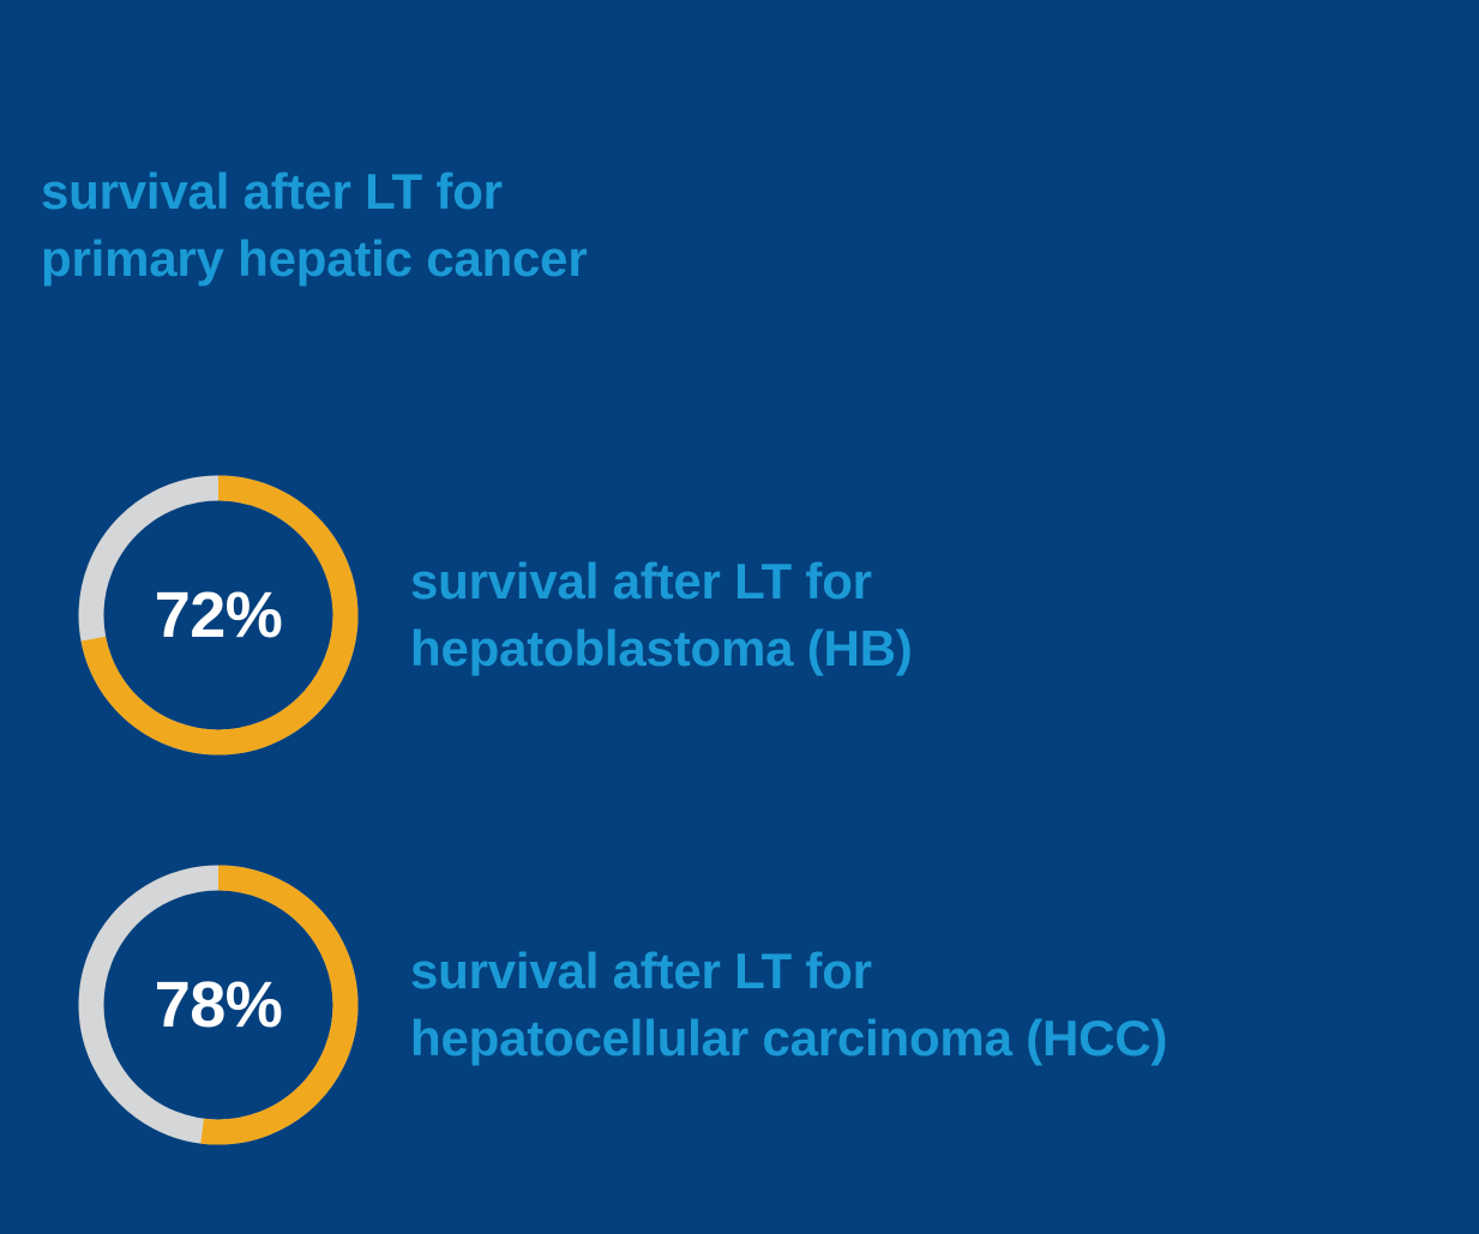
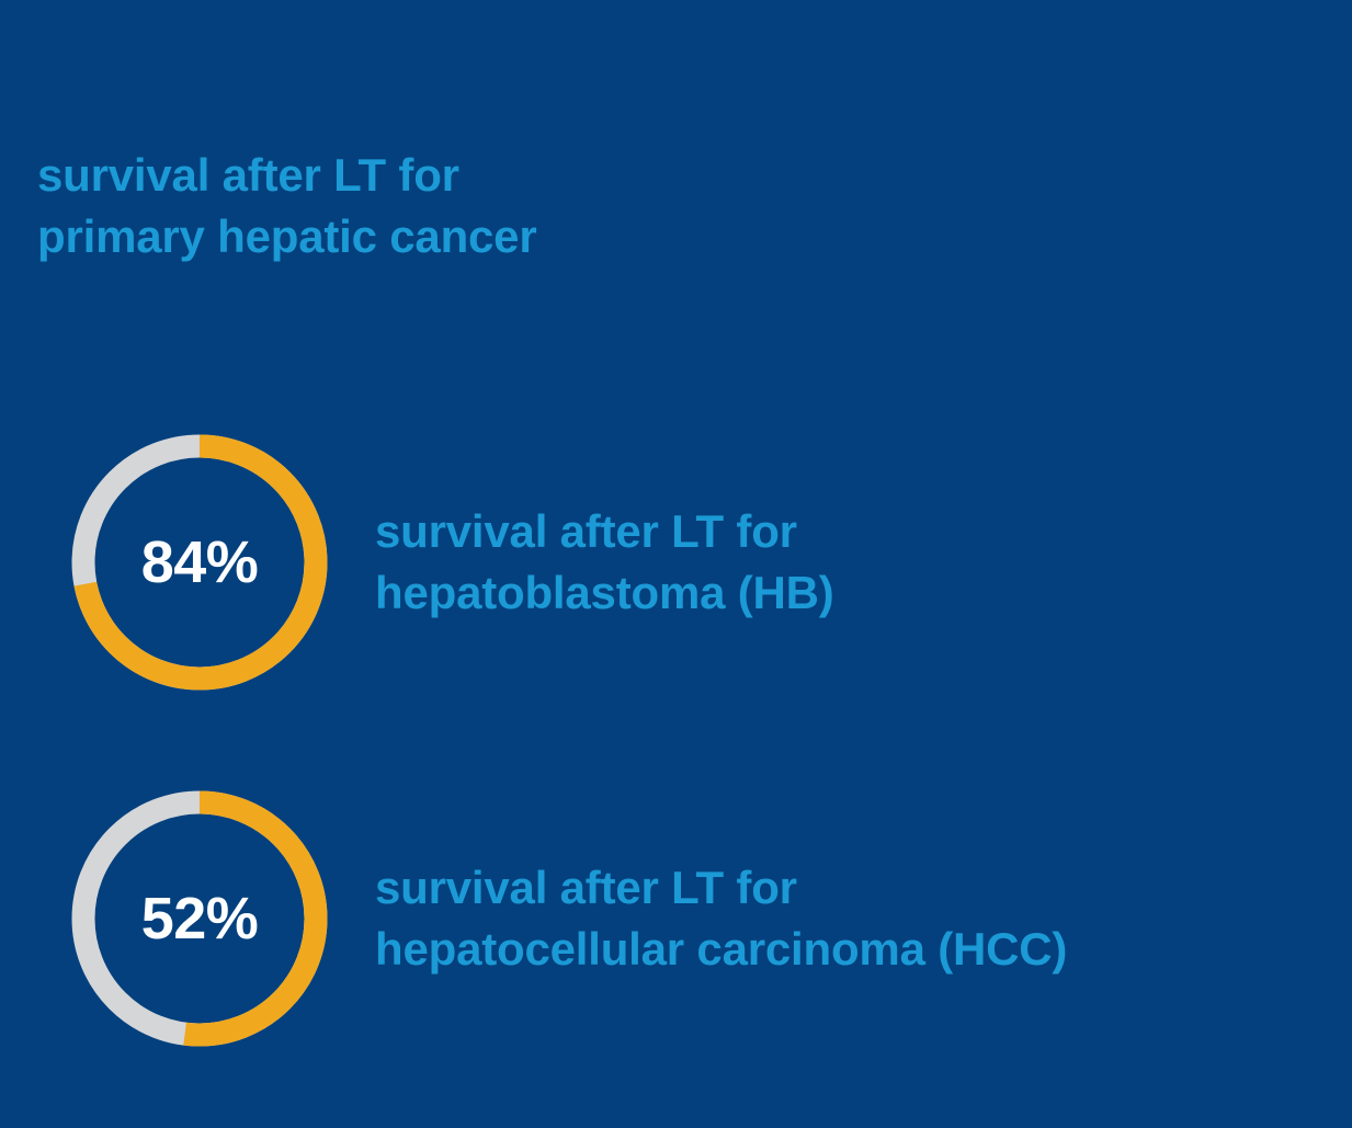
  survival after LT for
  primary hepatic cancer
- 72%
+ 84%
  survival after LT for
  hepatoblastoma (HB)
- 78%
+ 52%
  survival after LT for
  hepatocellular carcinoma (HCC)
